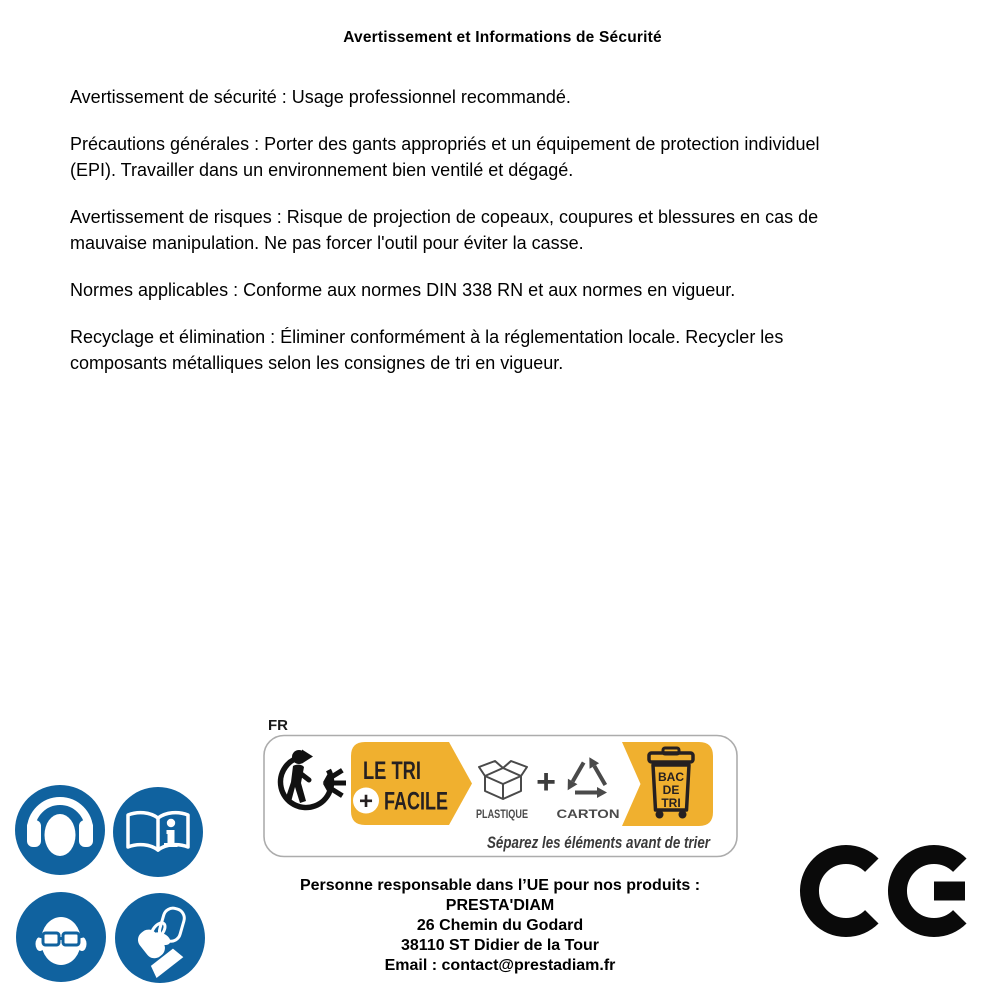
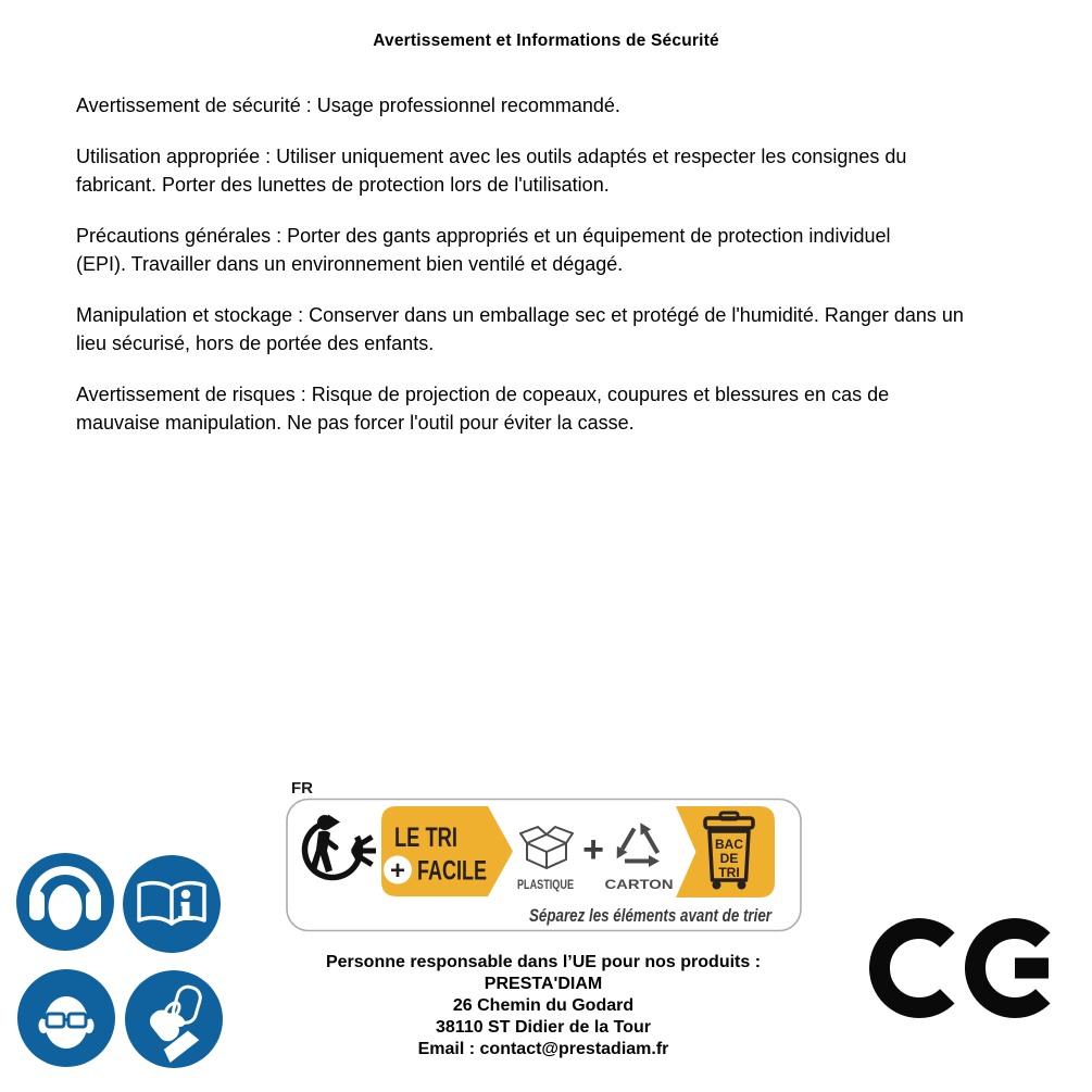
  Avertissement et Informations de Sécurité
  Avertissement de sécurité : Usage professionnel recommandé.
+ Utilisation appropriée : Utiliser uniquement avec les outils adaptés et respecter les consignes du
+ fabricant. Porter des lunettes de protection lors de l'utilisation.
  Précautions générales : Porter des gants appropriés et un équipement de protection individuel
  (EPI). Travailler dans un environnement bien ventilé et dégagé.
+ Manipulation et stockage : Conserver dans un emballage sec et protégé de l'humidité. Ranger dans un
+ lieu sécurisé, hors de portée des enfants.
  Avertissement de risques : Risque de projection de copeaux, coupures et blessures en cas de
  mauvaise manipulation. Ne pas forcer l'outil pour éviter la casse.
- Normes applicables : Conforme aux normes DIN 338 RN et aux normes en vigueur.
- Recyclage et élimination : Éliminer conformément à la réglementation locale. Recycler les
- composants métalliques selon les consignes de tri en vigueur.
  FR
  LE TRI
  +
  FACILE
  PLASTIQUE
  +
  CARTON
  BAC
  DE
  TRI
  Séparez les éléments avant de trier
  Personne responsable dans l’UE pour nos produits :
  PRESTA'DIAM
  26 Chemin du Godard
  38110 ST Didier de la Tour
  Email : contact@prestadiam.fr
